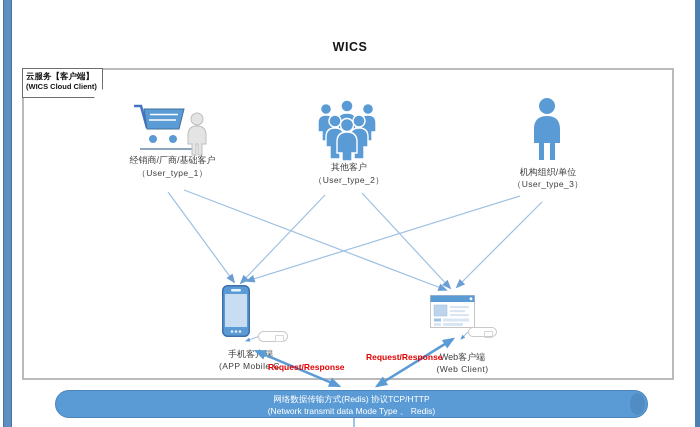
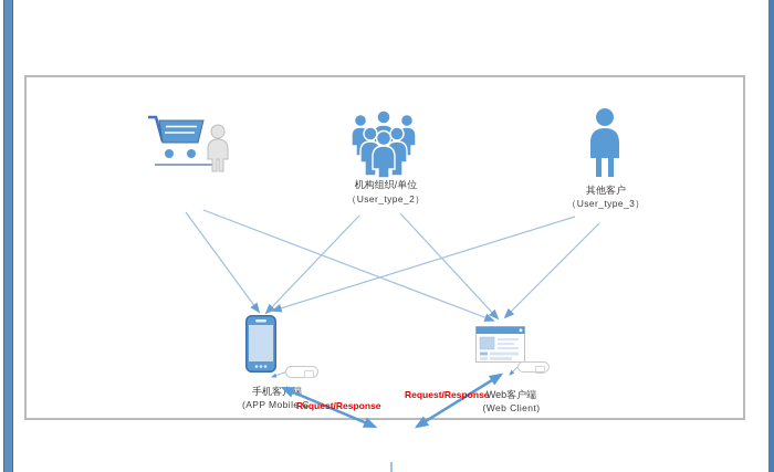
- WICS
- 云服务【客户端】
- (WICS Cloud Client)
- 经销商/厂商/基础客户
- （User_type_1）
- 其他客户
+ 机构组织/单位
  （User_type_2）
- 机构组织/单位
+ 其他客户
  （User_type_3）
  手机客户端
  (APP Mobile C
  Request/Response
  Web客户端
  (Web Client)
  Request/Response
- 网络数据传输方式(Redis) 协议TCP/HTTP
- (Network transmit data Mode Type 、 Redis)
